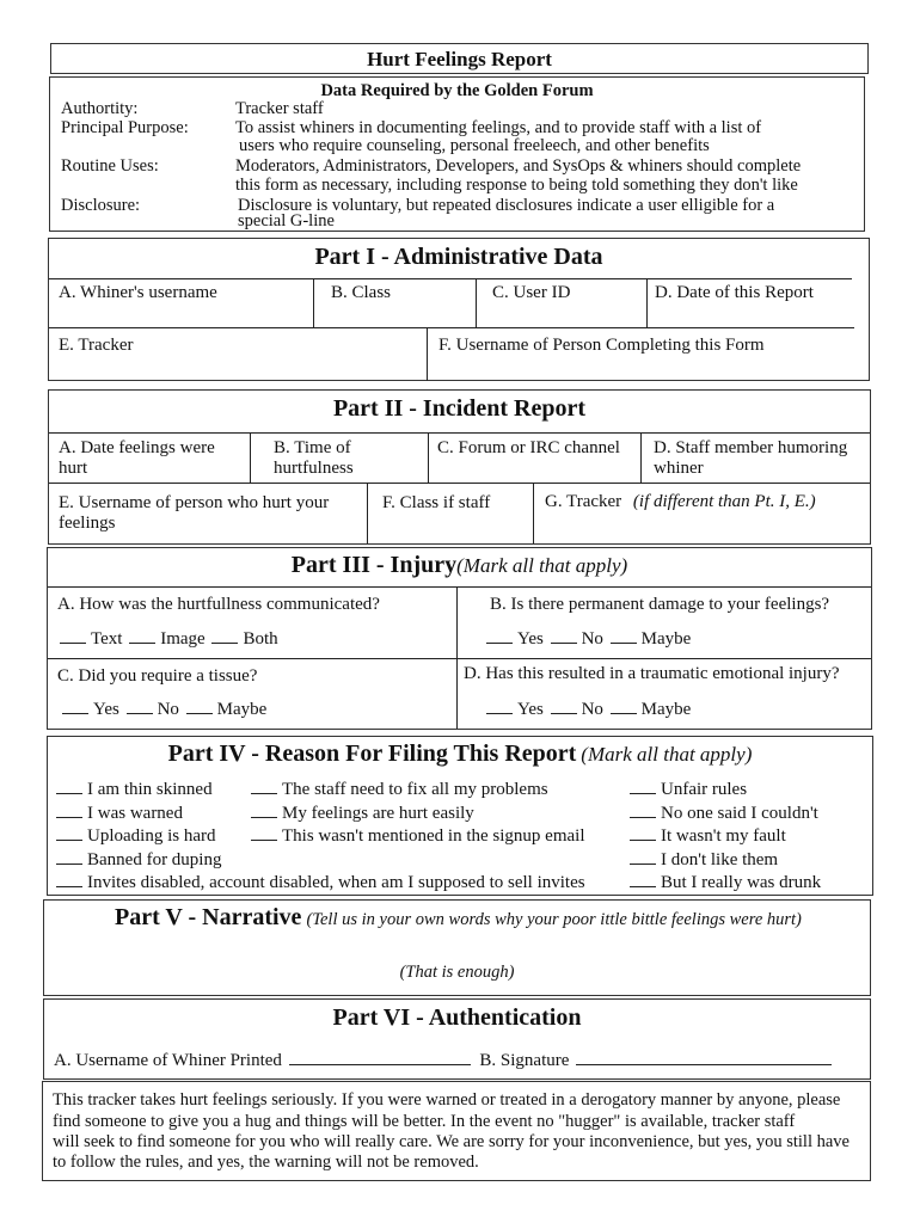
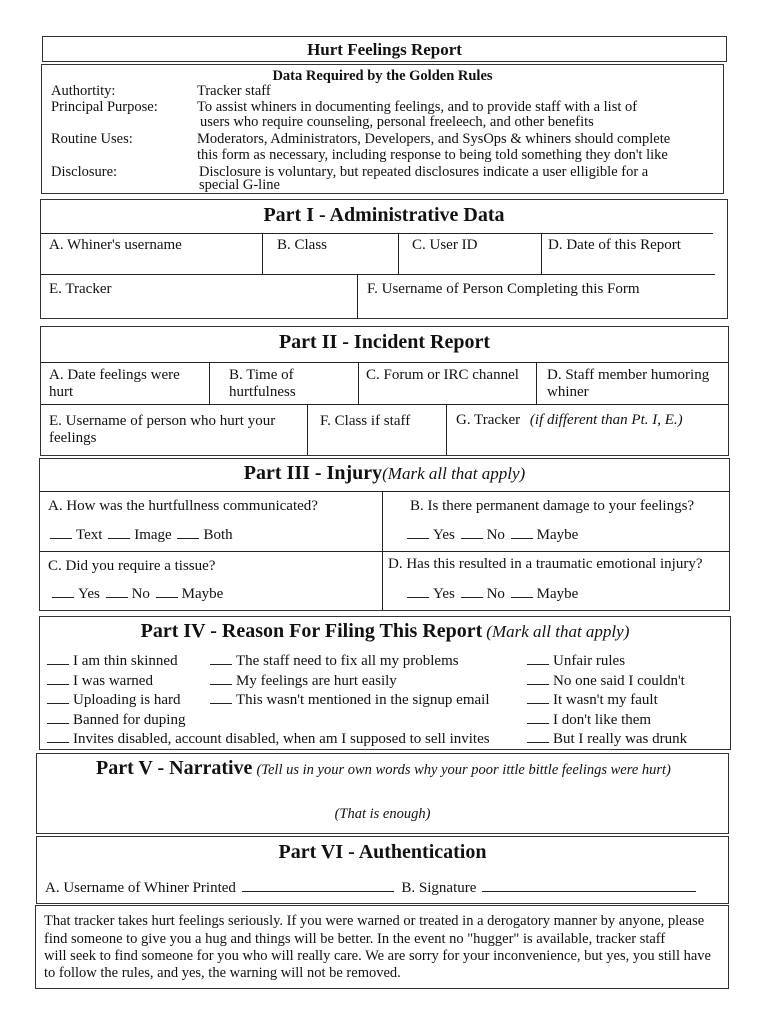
  Hurt Feelings Report
- Data Required by the Golden Forum
+ Data Required by the Golden Rules
  Authortity:
  Tracker staff
  Principal Purpose:
  To assist whiners in documenting feelings, and to provide staff with a list of
  users who require counseling, personal freeleech, and other benefits
  Routine Uses:
  Moderators, Administrators, Developers, and SysOps & whiners should complete
  this form as necessary, including response to being told something they don't like
  Disclosure:
  Disclosure is voluntary, but repeated disclosures indicate a user elligible for a
  special G-line
  Part I - Administrative Data
  A. Whiner's username
  B. Class
  C. User ID
  D. Date of this Report
  E. Tracker
  F. Username of Person Completing this Form
  Part II - Incident Report
  A. Date feelings were
  hurt
  B. Time of
  hurtfulness
  C. Forum or IRC channel
  D. Staff member humoring
  whiner
  E. Username of person who hurt your
  feelings
  F. Class if staff
  G. Tracker (if different than Pt. I, E.)
  Part III - Injury(Mark all that apply)
  A. How was the hurtfullness communicated?
  Text Image Both
  B. Is there permanent damage to your feelings?
  Yes No Maybe
  C. Did you require a tissue?
  Yes No Maybe
  D. Has this resulted in a traumatic emotional injury?
  Yes No Maybe
  Part IV - Reason For Filing This Report (Mark all that apply)
  I am thin skinned
  I was warned
  Uploading is hard
  Banned for duping
  Invites disabled, account disabled, when am I supposed to sell invites
  The staff need to fix all my problems
  My feelings are hurt easily
  This wasn't mentioned in the signup email
  Unfair rules
  No one said I couldn't
  It wasn't my fault
  I don't like them
  But I really was drunk
  Part V - Narrative (Tell us in your own words why your poor ittle bittle feelings were hurt)
  (That is enough)
  Part VI - Authentication
  A. Username of Whiner Printed B. Signature
- This tracker takes hurt feelings seriously. If you were warned or treated in a derogatory manner by anyone, please
+ That tracker takes hurt feelings seriously. If you were warned or treated in a derogatory manner by anyone, please
  find someone to give you a hug and things will be better. In the event no "hugger" is available, tracker staff
  will seek to find someone for you who will really care. We are sorry for your inconvenience, but yes, you still have
  to follow the rules, and yes, the warning will not be removed.
